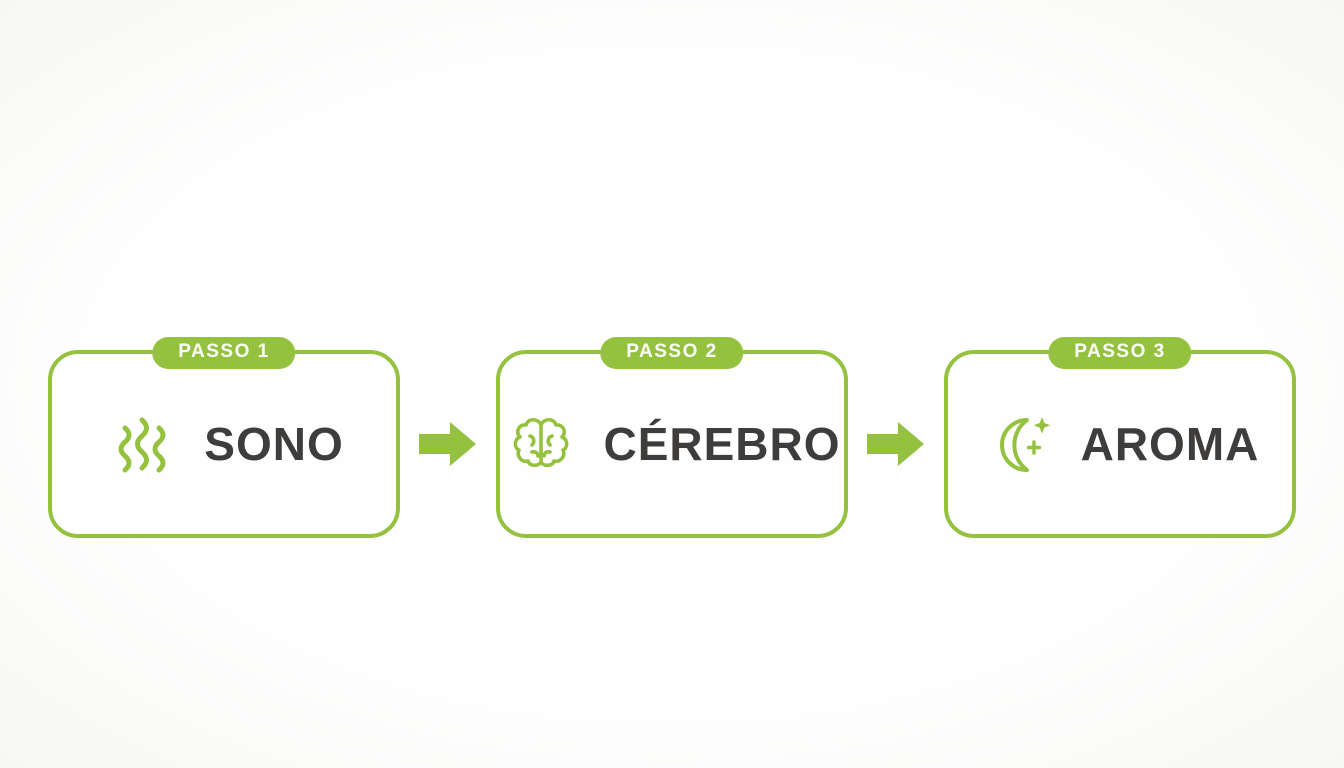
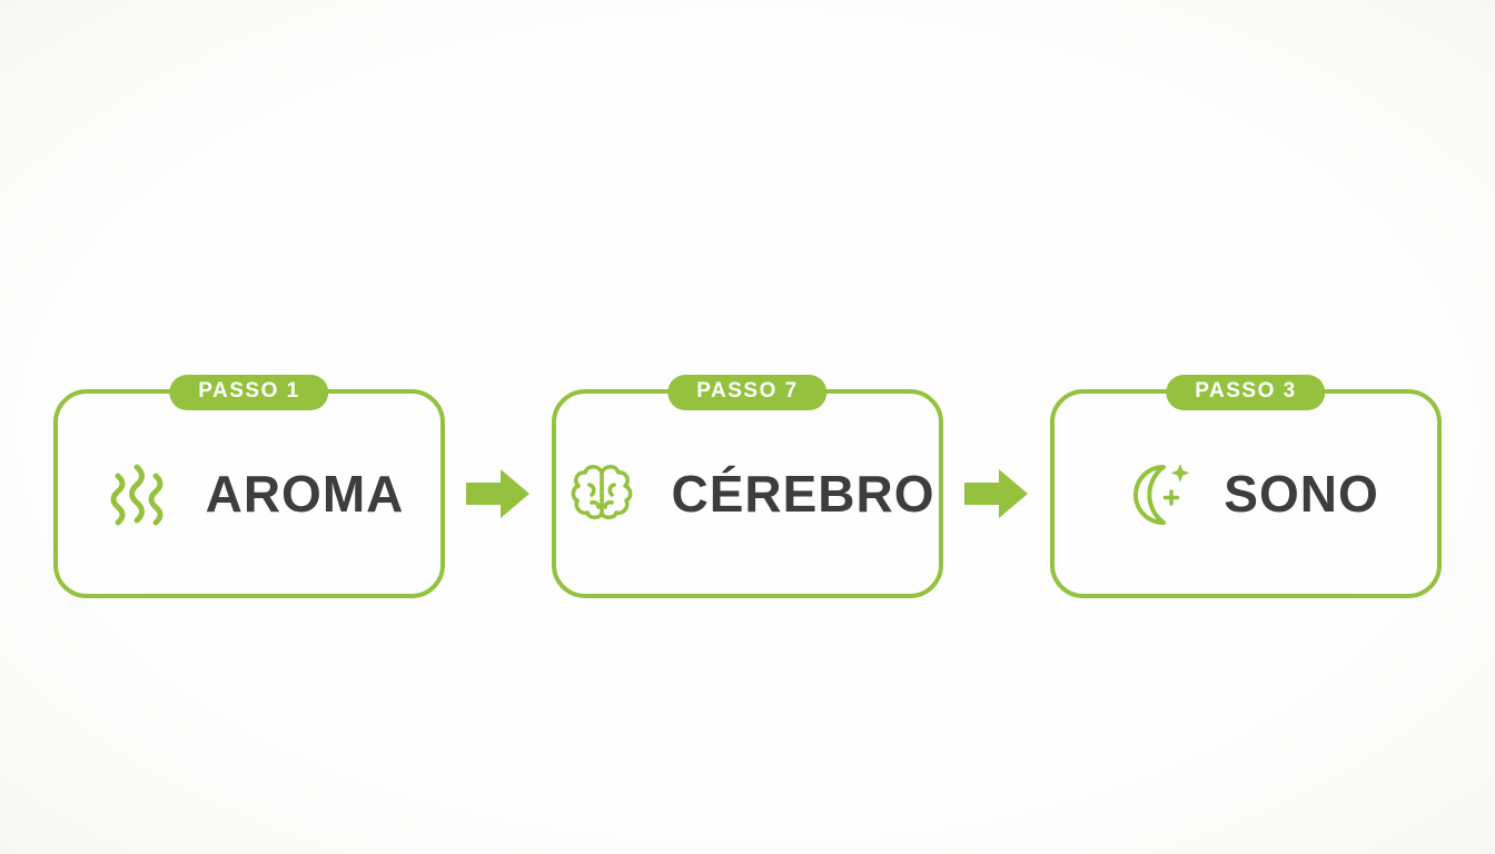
  PASSO 1
- SONO
+ AROMA
- PASSO 2
+ PASSO 7
  CÉREBRO
  PASSO 3
- AROMA
+ SONO
